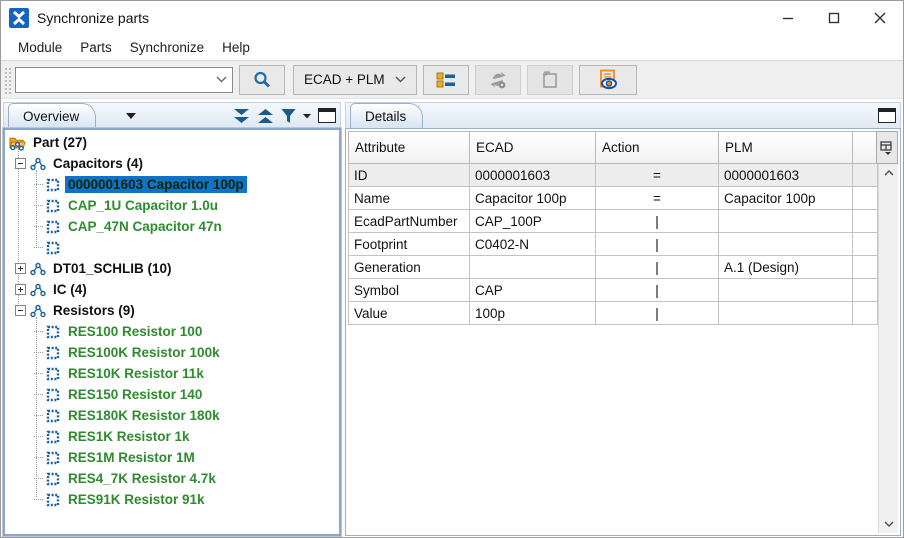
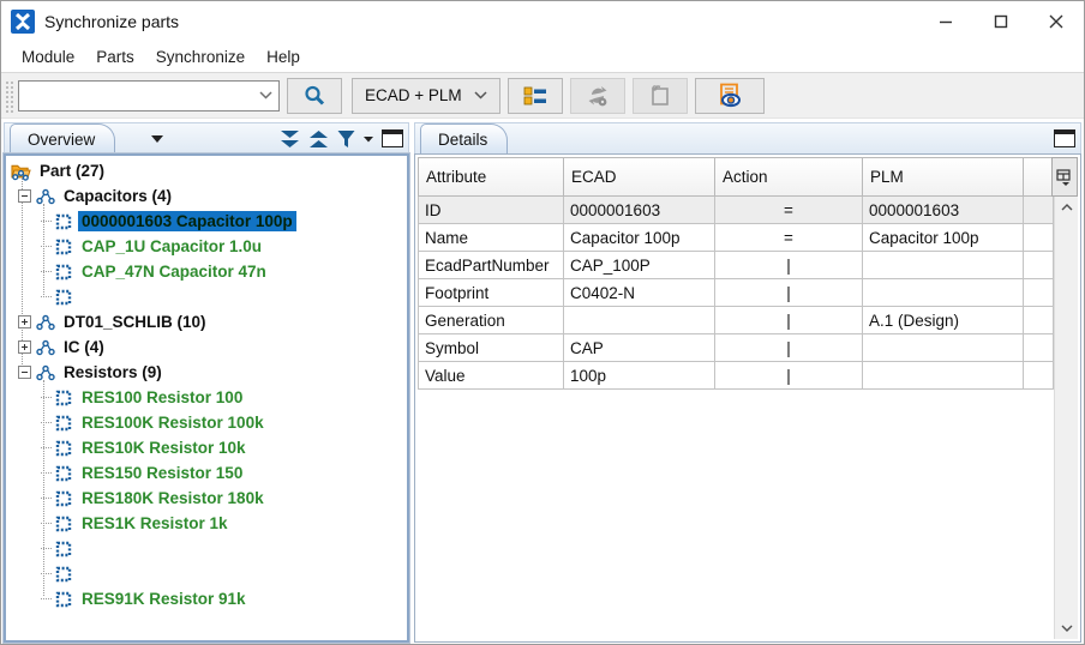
  Synchronize parts
  Module
  Parts
  Synchronize
  Help
  ECAD + PLM
  Overview
  Part (27)
  Capacitors (4)
  0000001603 Capacitor 100p
  CAP_1U Capacitor 1.0u
  CAP_47N Capacitor 47n
  DT01_SCHLIB (10)
  IC (4)
  Resistors (9)
  RES100 Resistor 100
  RES100K Resistor 100k
- RES10K Resistor 11k
+ RES10K Resistor 10k
- RES150 Resistor 140
+ RES150 Resistor 150
  RES180K Resistor 180k
  RES1K Resistor 1k
- RES1M Resistor 1M
- RES4_7K Resistor 4.7k
  RES91K Resistor 91k
  Details
  Attribute
  ECAD
  Action
  PLM
  ID
  0000001603
  =
  0000001603
  Name
  Capacitor 100p
  =
  Capacitor 100p
  EcadPartNumber
  CAP_100P
  |
  Footprint
  C0402-N
  |
  Generation
  |
  A.1 (Design)
  Symbol
  CAP
  |
  Value
  100p
  |
